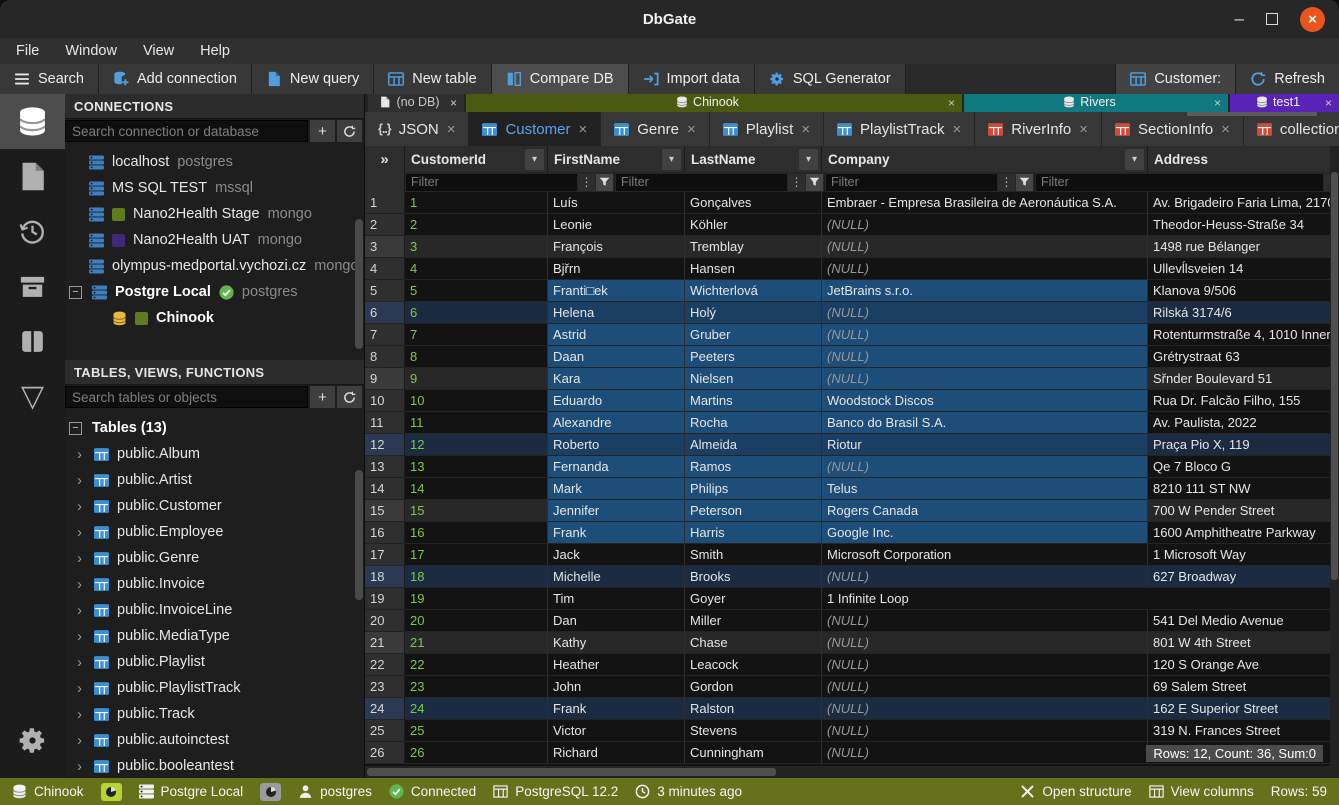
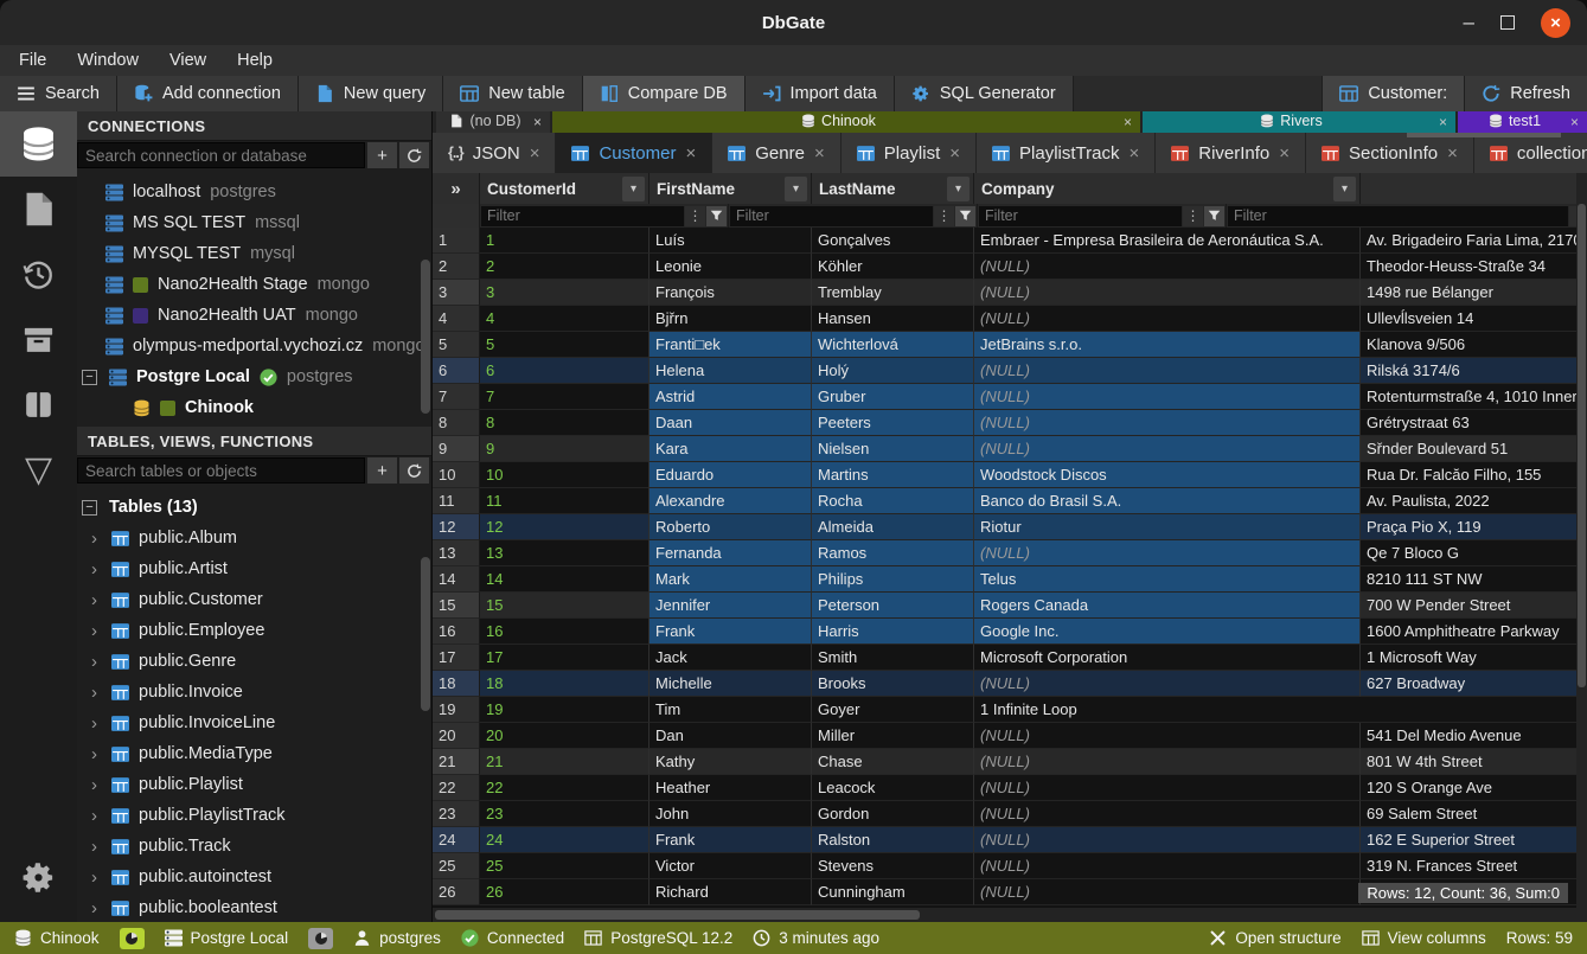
  DbGate
  –
  ×
  File
  Window
  View
  Help
  Search
  Add connection
  New query
  New table
  Compare DB
  Import data
  SQL Generator
  Customer:
  Refresh
  ▽
  CONNECTIONS
  Search connection or database
  +
  localhost
  postgres
  MS SQL TEST
  mssql
+ MYSQL TEST
+ mysql
  Nano2Health Stage
  mongo
  Nano2Health UAT
  mongo
  olympus-medportal.vychozi.cz
  mong
  −
  Postgre Local
  postgres
  Chinook
  TABLES, VIEWS, FUNCTIONS
  Search tables or objects
  +
  −
  Tables (13)
  ›
  public.Album
  ›
  public.Artist
  ›
  public.Customer
  ›
  public.Employee
  ›
  public.Genre
  ›
  public.Invoice
  ›
  public.InvoiceLine
  ›
  public.MediaType
  ›
  public.Playlist
  ›
  public.PlaylistTrack
  ›
  public.Track
  ›
  public.autoinctest
  ›
  public.booleantest
  (no DB)
  ×
  Chinook
  ×
  Rivers
  ×
  test1
  ×
  {..}
  JSON
  ×
  Customer
  ×
  Genre
  ×
  Playlist
  ×
  PlaylistTrack
  ×
  RiverInfo
  ×
  SectionInfo
  ×
  collection
  »
  CustomerId
  ▾
  FirstName
  ▾
  LastName
  ▾
  Company
  ▾
- Address
  Filter
  ⋮
  Filter
  ⋮
  Filter
  ⋮
  Filter
  1
  1
  Luís
  Gonçalves
  Embraer - Empresa Brasileira de Aeronáutica S.A.
  Av. Brigadeiro Faria Lima, 217
  2
  2
  Leonie
  Köhler
  (NULL)
  Theodor-Heuss-Straße 34
  3
  3
  François
  Tremblay
  (NULL)
  1498 rue Bélanger
  4
  4
  Bjřrn
  Hansen
  (NULL)
  Ullevĺlsveien 14
  5
  5
  Franti□ek
  Wichterlová
  JetBrains s.r.o.
  Klanova 9/506
  6
  6
  Helena
  Holý
  (NULL)
  Rilská 3174/6
  7
  7
  Astrid
  Gruber
  (NULL)
  Rotenturmstraße 4, 1010 Inner
  8
  8
  Daan
  Peeters
  (NULL)
  Grétrystraat 63
  9
  9
  Kara
  Nielsen
  (NULL)
  Sřnder Boulevard 51
  10
  10
  Eduardo
  Martins
  Woodstock Discos
  Rua Dr. Falcăo Filho, 155
  11
  11
  Alexandre
  Rocha
  Banco do Brasil S.A.
  Av. Paulista, 2022
  12
  12
  Roberto
  Almeida
  Riotur
  Praça Pio X, 119
  13
  13
  Fernanda
  Ramos
  (NULL)
  Qe 7 Bloco G
  14
  14
  Mark
  Philips
  Telus
  8210 111 ST NW
  15
  15
  Jennifer
  Peterson
  Rogers Canada
  700 W Pender Street
  16
  16
  Frank
  Harris
  Google Inc.
  1600 Amphitheatre Parkway
  17
  17
  Jack
  Smith
  Microsoft Corporation
  1 Microsoft Way
  18
  18
  Michelle
  Brooks
  (NULL)
  627 Broadway
  19
  19
  Tim
  Goyer
  1 Infinite Loop
  20
  20
  Dan
  Miller
  (NULL)
  541 Del Medio Avenue
  21
  21
  Kathy
  Chase
  (NULL)
  801 W 4th Street
  22
  22
  Heather
  Leacock
  (NULL)
  120 S Orange Ave
  23
  23
  John
  Gordon
  (NULL)
  69 Salem Street
  24
  24
  Frank
  Ralston
  (NULL)
  162 E Superior Street
  25
  25
  Victor
  Stevens
  (NULL)
  319 N. Frances Street
  26
  26
  Richard
  Cunningham
  (NULL)
  Rows: 12, Count: 36, Sum:0
  Chinook
  Postgre Local
  postgres
  Connected
  PostgreSQL 12.2
  3 minutes ago
  Open structure
  View columns
  Rows: 59
